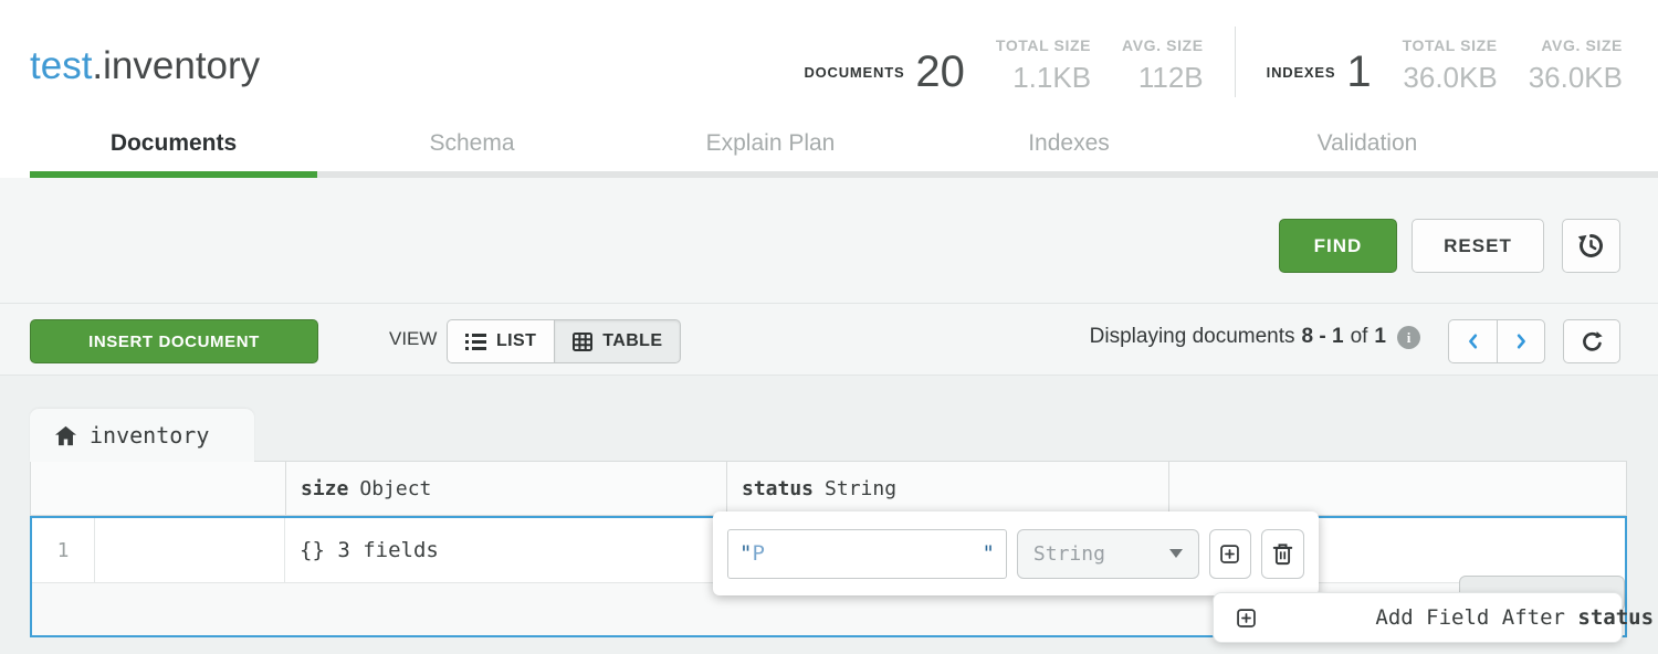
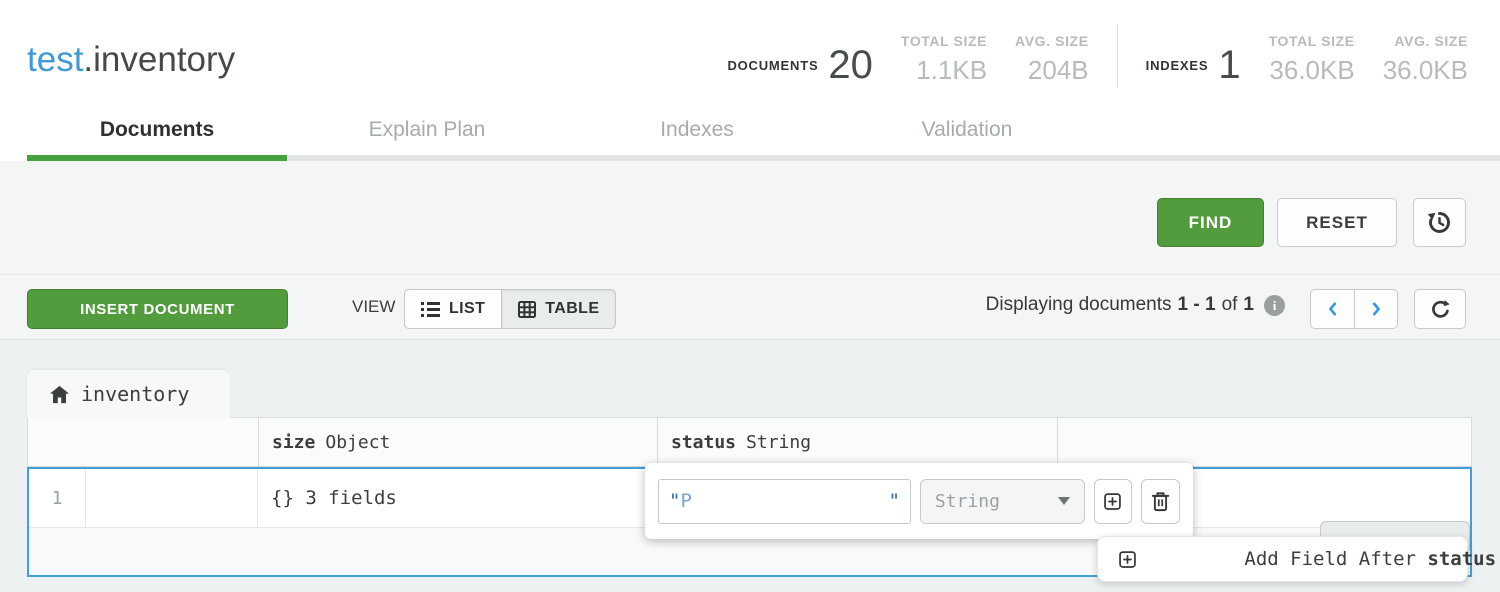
  test.inventory
  DOCUMENTS
  20
  TOTAL SIZE
  1.1KB
  AVG. SIZE
- 112B
+ 204B
  INDEXES
  1
  TOTAL SIZE
  36.0KB
  AVG. SIZE
  36.0KB
  Documents
- Schema
  Explain Plan
  Indexes
  Validation
  FIND
  RESET
  INSERT DOCUMENT
  VIEW
  LIST
  TABLE
  Displaying documents
- 8 - 1
+ 1 - 1
  of
  1
  inventory
  size
  Object
  status
  String
  1
  {} 3 fields
  "P
  "
  String
  Add Field After status
